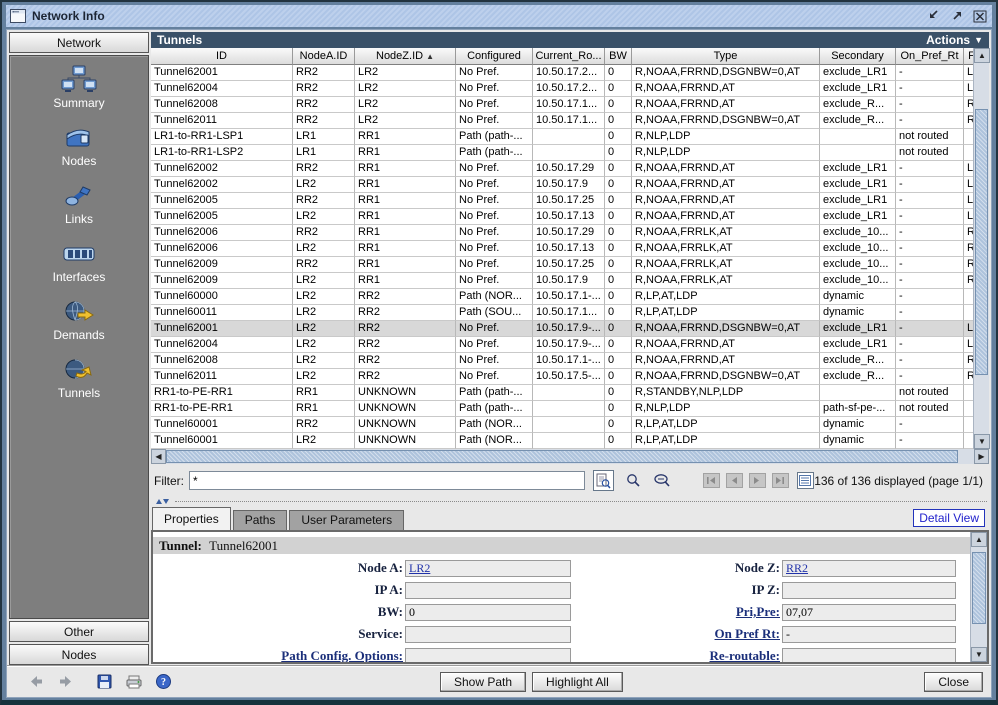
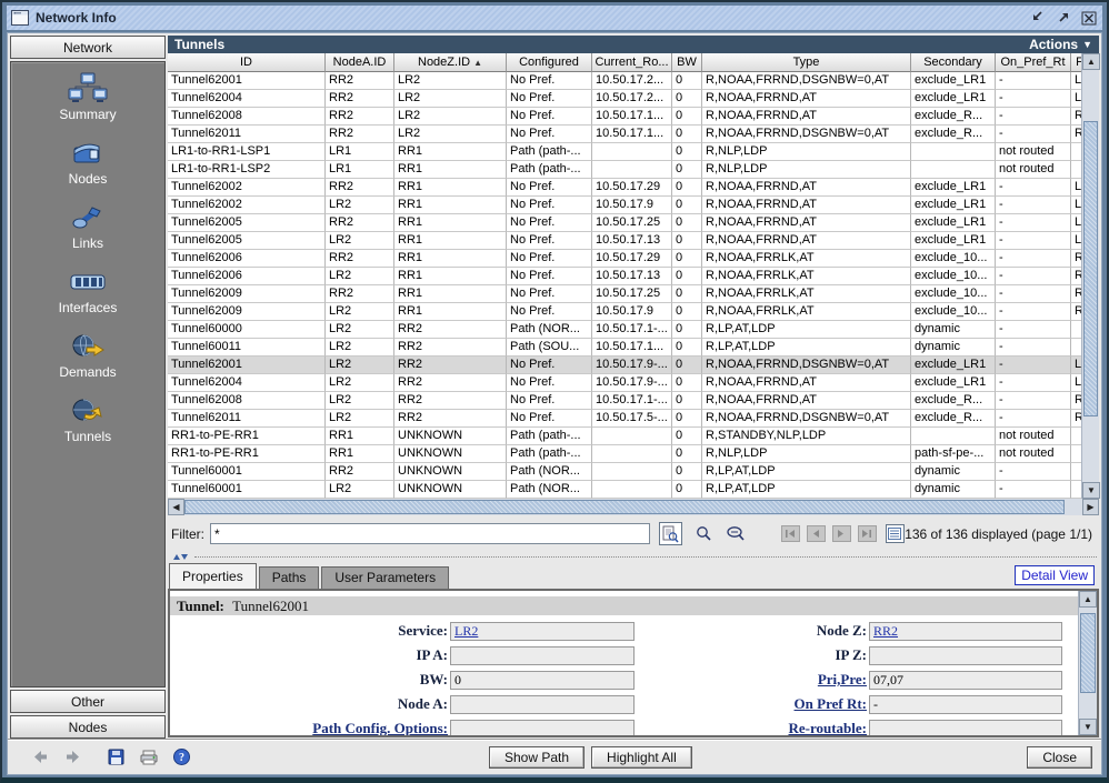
  Network Info
  Network
  Summary
  Nodes
  Links
  Interfaces
  Demands
  Tunnels
  Other
  Nodes
  Tunnels
  Actions
  ▼
  ID
  NodeA.ID
  NodeZ.ID ▲
  Configured
  Current_Ro...
  BW
  Type
  Secondary
  On_Pref_Rt
  F
  Tunnel62001
  RR2
  LR2
  No Pref.
  10.50.17.2...
  0
  R,NOAA,FRRND,DSGNBW=0,AT
  exclude_LR1
  -
  L
  Tunnel62004
  RR2
  LR2
  No Pref.
  10.50.17.2...
  0
  R,NOAA,FRRND,AT
  exclude_LR1
  -
  L
  Tunnel62008
  RR2
  LR2
  No Pref.
  10.50.17.1...
  0
  R,NOAA,FRRND,AT
  exclude_R...
  -
  R
  Tunnel62011
  RR2
  LR2
  No Pref.
  10.50.17.1...
  0
  R,NOAA,FRRND,DSGNBW=0,AT
  exclude_R...
  -
  R
  LR1-to-RR1-LSP1
  LR1
  RR1
  Path (path-...
  0
  R,NLP,LDP
  not routed
  LR1-to-RR1-LSP2
  LR1
  RR1
  Path (path-...
  0
  R,NLP,LDP
  not routed
  Tunnel62002
  RR2
  RR1
  No Pref.
  10.50.17.29
  0
  R,NOAA,FRRND,AT
  exclude_LR1
  -
  L
  Tunnel62002
  LR2
  RR1
  No Pref.
  10.50.17.9
  0
  R,NOAA,FRRND,AT
  exclude_LR1
  -
  L
  Tunnel62005
  RR2
  RR1
  No Pref.
  10.50.17.25
  0
  R,NOAA,FRRND,AT
  exclude_LR1
  -
  L
  Tunnel62005
  LR2
  RR1
  No Pref.
  10.50.17.13
  0
  R,NOAA,FRRND,AT
  exclude_LR1
  -
  L
  Tunnel62006
  RR2
  RR1
  No Pref.
  10.50.17.29
  0
  R,NOAA,FRRLK,AT
  exclude_10...
  -
  R
  Tunnel62006
  LR2
  RR1
  No Pref.
  10.50.17.13
  0
  R,NOAA,FRRLK,AT
  exclude_10...
  -
  R
  Tunnel62009
  RR2
  RR1
  No Pref.
  10.50.17.25
  0
  R,NOAA,FRRLK,AT
  exclude_10...
  -
  R
  Tunnel62009
  LR2
  RR1
  No Pref.
  10.50.17.9
  0
  R,NOAA,FRRLK,AT
  exclude_10...
  -
  R
  Tunnel60000
  LR2
  RR2
  Path (NOR...
  10.50.17.1-...
  0
  R,LP,AT,LDP
  dynamic
  -
  Tunnel60011
  LR2
  RR2
  Path (SOU...
  10.50.17.1...
  0
  R,LP,AT,LDP
  dynamic
  -
  Tunnel62001
  LR2
  RR2
  No Pref.
  10.50.17.9-...
  0
  R,NOAA,FRRND,DSGNBW=0,AT
  exclude_LR1
  -
  L
  Tunnel62004
  LR2
  RR2
  No Pref.
  10.50.17.9-...
  0
  R,NOAA,FRRND,AT
  exclude_LR1
  -
  L
  Tunnel62008
  LR2
  RR2
  No Pref.
  10.50.17.1-...
  0
  R,NOAA,FRRND,AT
  exclude_R...
  -
  R
  Tunnel62011
  LR2
  RR2
  No Pref.
  10.50.17.5-...
  0
  R,NOAA,FRRND,DSGNBW=0,AT
  exclude_R...
  -
  R
  RR1-to-PE-RR1
  RR1
  UNKNOWN
  Path (path-...
  0
  R,STANDBY,NLP,LDP
  not routed
  RR1-to-PE-RR1
  RR1
  UNKNOWN
  Path (path-...
  0
  R,NLP,LDP
  path-sf-pe-...
  not routed
  Tunnel60001
  RR2
  UNKNOWN
  Path (NOR...
  0
  R,LP,AT,LDP
  dynamic
  -
  Tunnel60001
  LR2
  UNKNOWN
  Path (NOR...
  0
  R,LP,AT,LDP
  dynamic
  -
  ▲
  ▼
  ◀
  ▶
  Filter:
  *
  136 of 136 displayed (page 1/1)
  Properties
  Paths
  User Parameters
  Detail View
  Tunnel: Tunnel62001
- Node A:
+ Service:
  LR2
  IP A:
  BW:
  0
- Service:
+ Node A:
  Path Config. Options:
  Node Z:
  RR2
  IP Z:
  Pri,Pre:
  07,07
  On Pref Rt:
  -
  Re-routable:
  ▲
  ▼
  ?
  Show Path
  Highlight All
  Close
